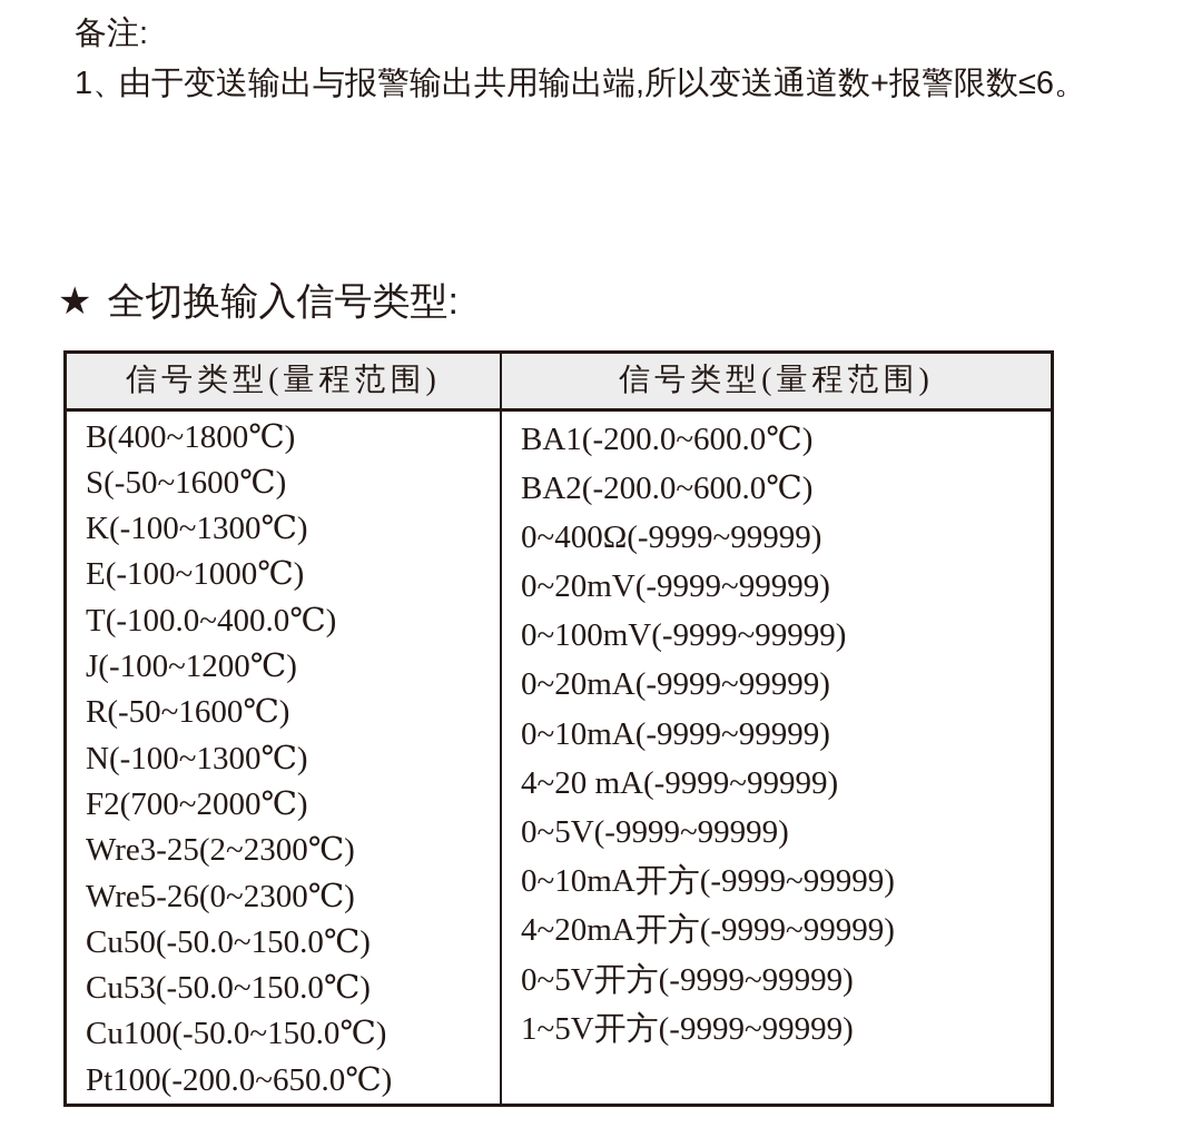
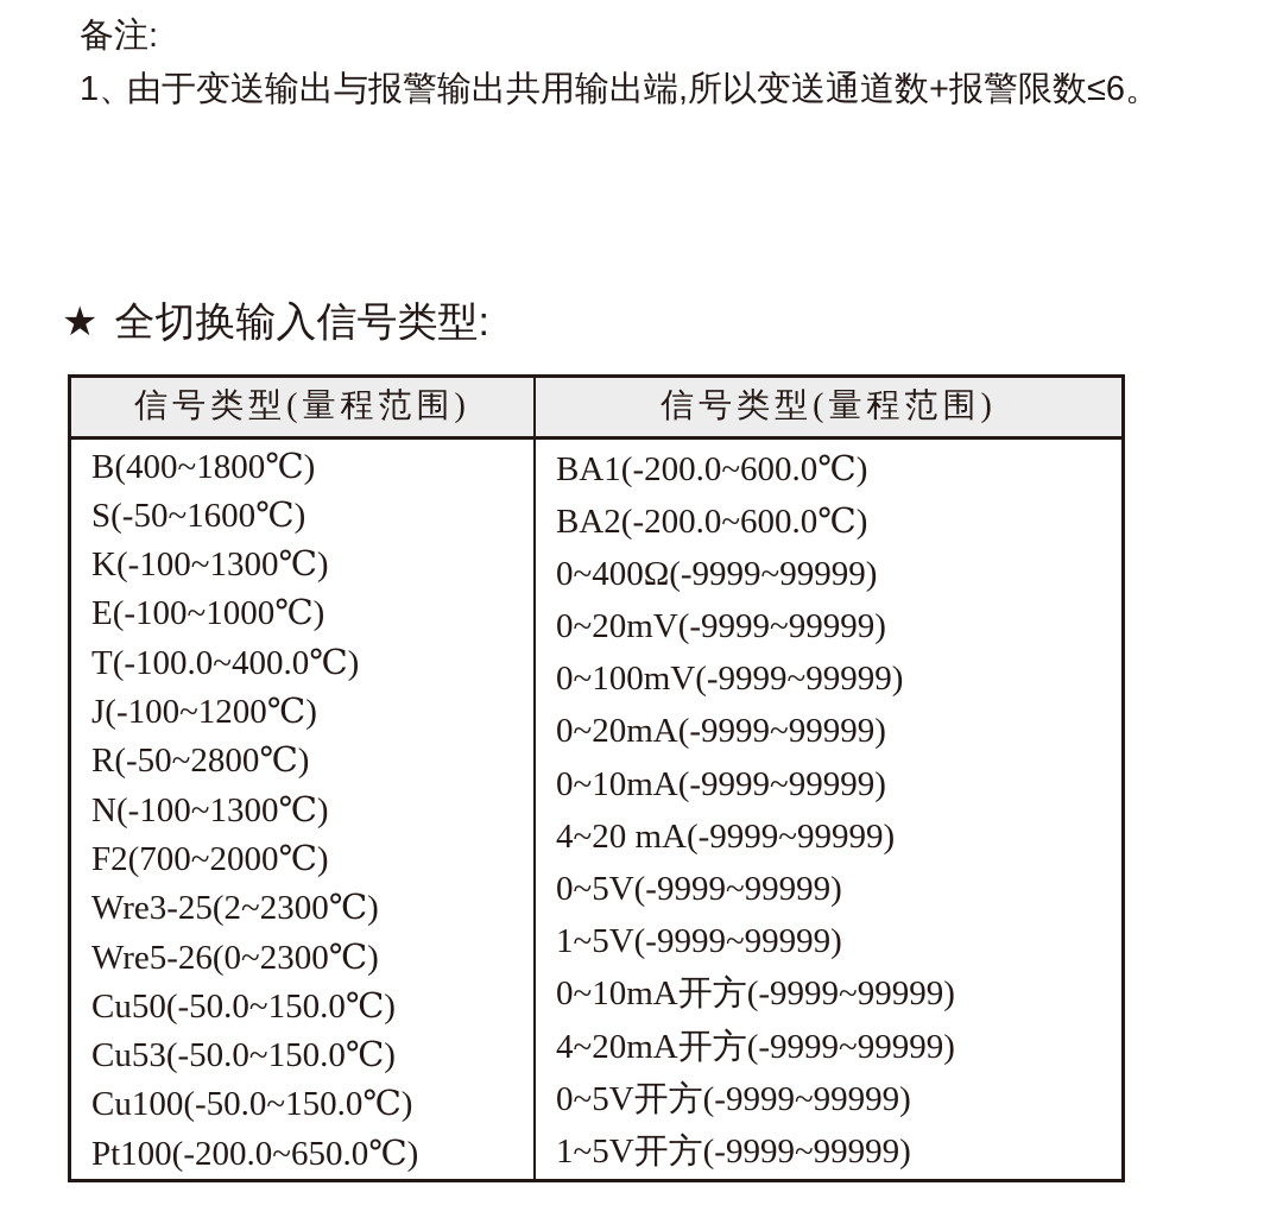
  备注:
  1、
  由于变送输出与报警输出共用输出端,所以变送通道数+报警限数≤6。
  ★
  全切换输入信号类型:
  信号类型(量程范围)
  信号类型(量程范围)
  B(400~1800℃)
  S(-50~1600℃)
  K(-100~1300℃)
  E(-100~1000℃)
  T(-100.0~400.0℃)
  J(-100~1200℃)
- R(-50~1600℃)
+ R(-50~2800℃)
  N(-100~1300℃)
  F2(700~2000℃)
  Wre3-25(2~2300℃)
  Wre5-26(0~2300℃)
  Cu50(-50.0~150.0℃)
  Cu53(-50.0~150.0℃)
  Cu100(-50.0~150.0℃)
  Pt100(-200.0~650.0℃)
  BA1(-200.0~600.0℃)
  BA2(-200.0~600.0℃)
  0~400Ω(-9999~99999)
  0~20mV(-9999~99999)
  0~100mV(-9999~99999)
  0~20mA(-9999~99999)
  0~10mA(-9999~99999)
  4~20 mA(-9999~99999)
  0~5V(-9999~99999)
+ 1~5V(-9999~99999)
  0~10mA开方(-9999~99999)
  4~20mA开方(-9999~99999)
  0~5V开方(-9999~99999)
  1~5V开方(-9999~99999)
